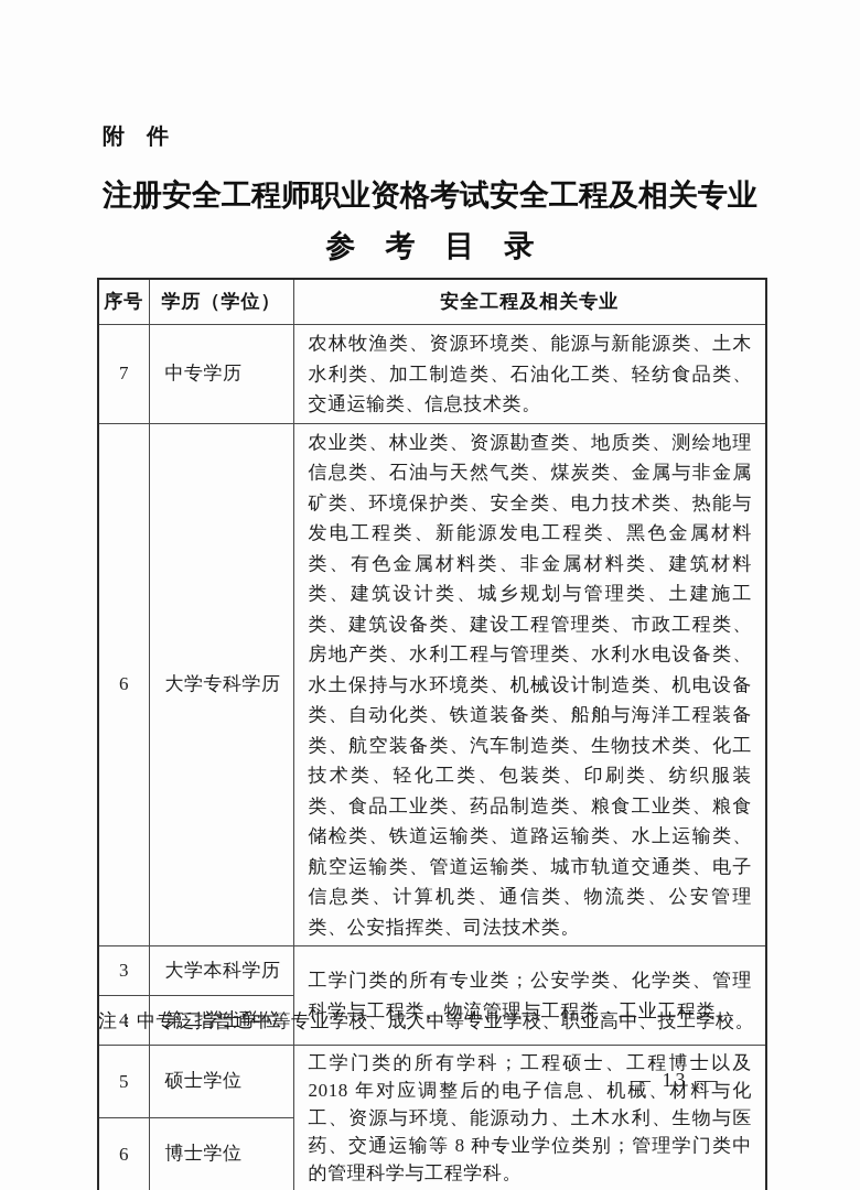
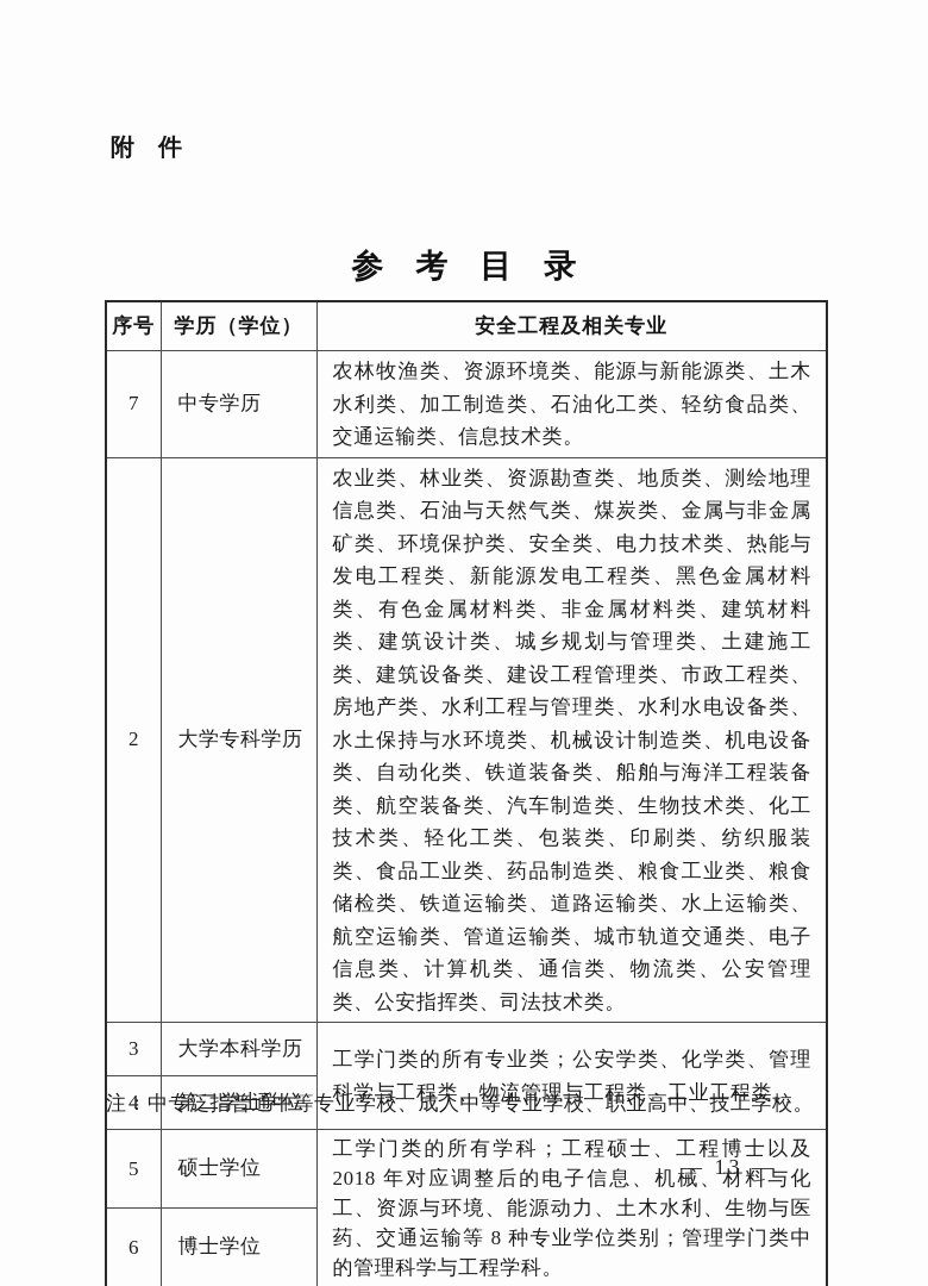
  附 件
- 注册安全工程师职业资格考试安全工程及相关专业
  参 考 目 录
  序号	学历（学位）	安全工程及相关专业
  7	中专学历	农林牧渔类、资源环境类、能源与新能源类、土木水利类、加工制造类、石油化工类、轻纺食品类、交通运输类、信息技术类。
- 6	大学专科学历	农业类、林业类、资源勘查类、地质类、测绘地理信息类、石油与天然气类、煤炭类、金属与非金属矿类、环境保护类、安全类、电力技术类、热能与发电工程类、新能源发电工程类、黑色金属材料类、有色金属材料类、非金属材料类、建筑材料类、建筑设计类、城乡规划与管理类、土建施工类、建筑设备类、建设工程管理类、市政工程类、房地产类、水利工程与管理类、水利水电设备类、水土保持与水环境类、机械设计制造类、机电设备类、自动化类、铁道装备类、船舶与海洋工程装备类、航空装备类、汽车制造类、生物技术类、化工技术类、轻化工类、包装类、印刷类、纺织服装类、食品工业类、药品制造类、粮食工业类、粮食储检类、铁道运输类、道路运输类、水上运输类、航空运输类、管道运输类、城市轨道交通类、电子信息类、计算机类、通信类、物流类、公安管理类、公安指挥类、司法技术类。
+ 2	大学专科学历	农业类、林业类、资源勘查类、地质类、测绘地理信息类、石油与天然气类、煤炭类、金属与非金属矿类、环境保护类、安全类、电力技术类、热能与发电工程类、新能源发电工程类、黑色金属材料类、有色金属材料类、非金属材料类、建筑材料类、建筑设计类、城乡规划与管理类、土建施工类、建筑设备类、建设工程管理类、市政工程类、房地产类、水利工程与管理类、水利水电设备类、水土保持与水环境类、机械设计制造类、机电设备类、自动化类、铁道装备类、船舶与海洋工程装备类、航空装备类、汽车制造类、生物技术类、化工技术类、轻化工类、包装类、印刷类、纺织服装类、食品工业类、药品制造类、粮食工业类、粮食储检类、铁道运输类、道路运输类、水上运输类、航空运输类、管道运输类、城市轨道交通类、电子信息类、计算机类、通信类、物流类、公安管理类、公安指挥类、司法技术类。
  3	大学本科学历	工学门类的所有专业类；公安学类、化学类、管理科学与工程类、物流管理与工程类、工业工程类。
  4	第二学士学位
  5	硕士学位	工学门类的所有学科；工程硕士、工程博士以及 2018 年对应调整后的电子信息、机械、材料与化工、资源与环境、能源动力、土木水利、生物与医药、交通运输等 8 种专业学位类别；管理学门类中的管理科学与工程学科。
  6	博士学位
  注：中专泛指普通中等专业学校、成人中等专业学校、职业高中、技工学校。
  — 13 —
